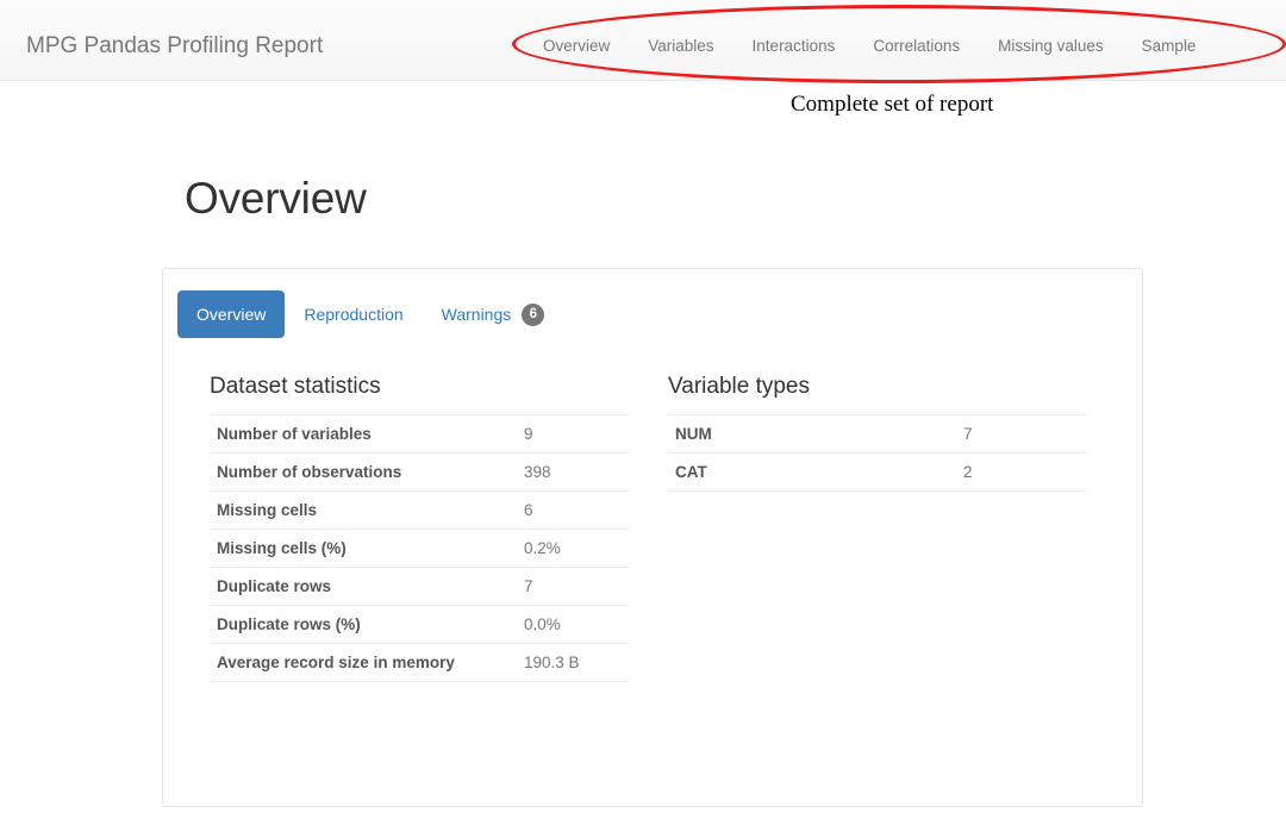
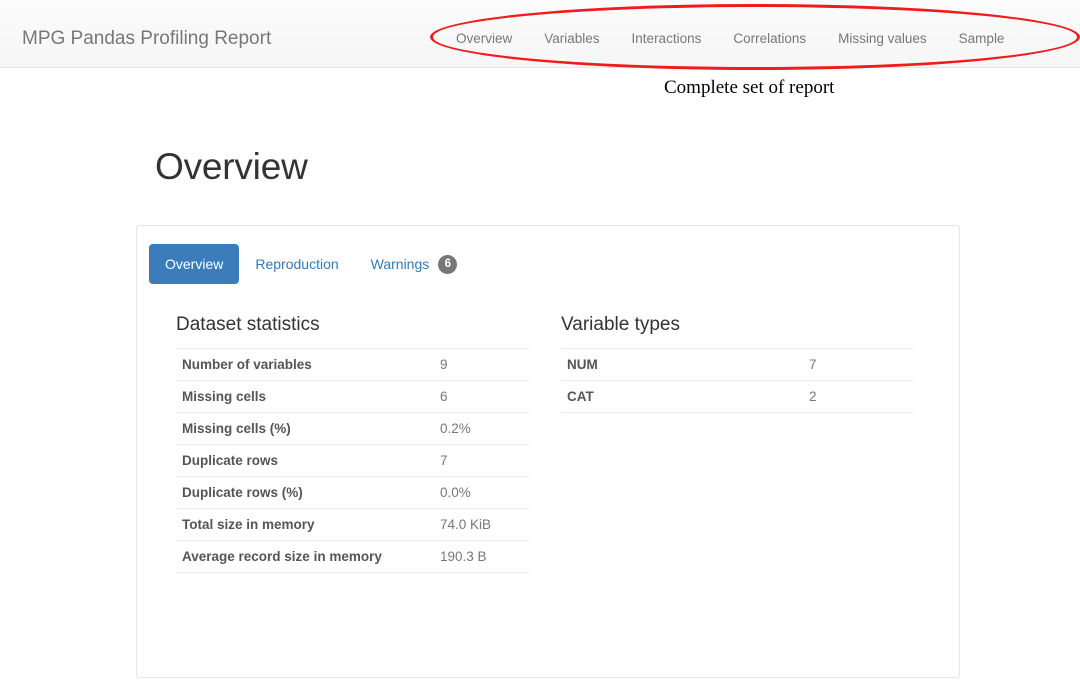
  MPG Pandas Profiling Report
  Overview
  Variables
  Interactions
  Correlations
  Missing values
  Sample
  Complete set of report
  Overview
  Overview
  Reproduction
  Warnings
  6
  Dataset statistics
  Number of variables	9
- Number of observations	398
  Missing cells	6
  Missing cells (%)	0.2%
  Duplicate rows	7
  Duplicate rows (%)	0.0%
+ Total size in memory	74.0 KiB
  Average record size in memory	190.3 B
  Variable types
  NUM	7
  CAT	2
